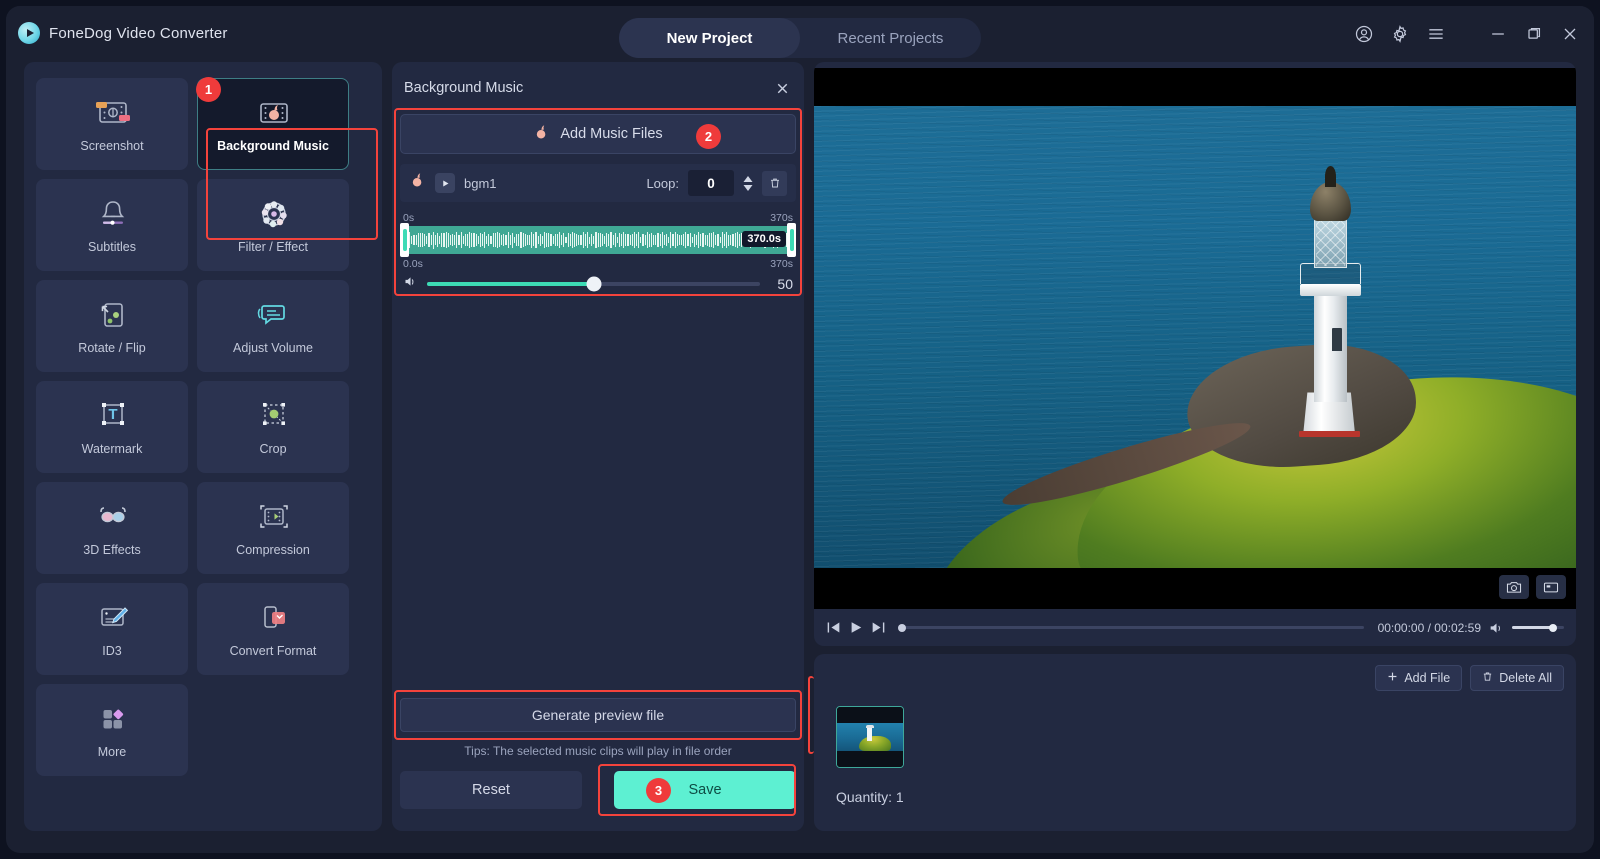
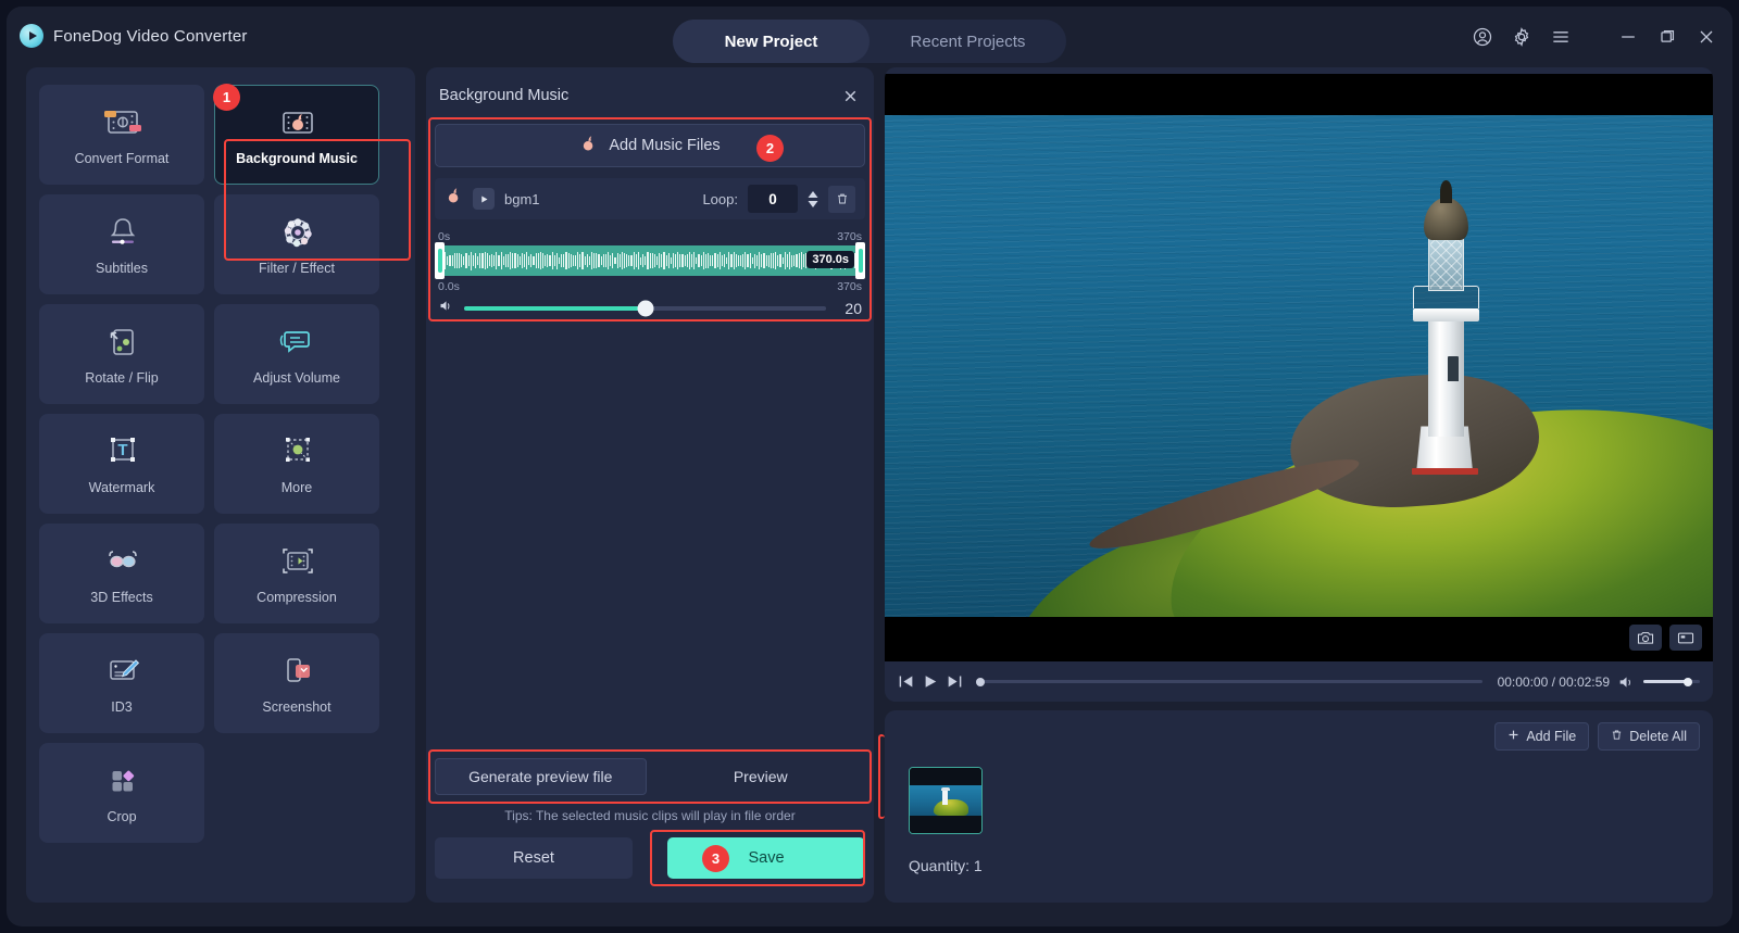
  FoneDog Video Converter
  New Project
  Recent Projects
- Screenshot
+ Convert Format
  1
  Background Music
  Subtitles
  Filter / Effect
  Rotate / Flip
  Adjust Volume
  T
  Watermark
- Crop
+ More
  3D Effects
  Compression
  ID3
- Convert Format
+ Screenshot
- More
+ Crop
  Background Music
  Add Music Files
  bgm1
  Loop:
  0
  0s
  370s
  370.0s
  0.0s
  370s
- 50
+ 20
  Generate preview file
+ Preview
  Tips: The selected music clips will play in file order
  Reset
  3
  Save
  2
  00:00:00 / 00:02:59
  Add File
  Delete All
  Quantity: 1
